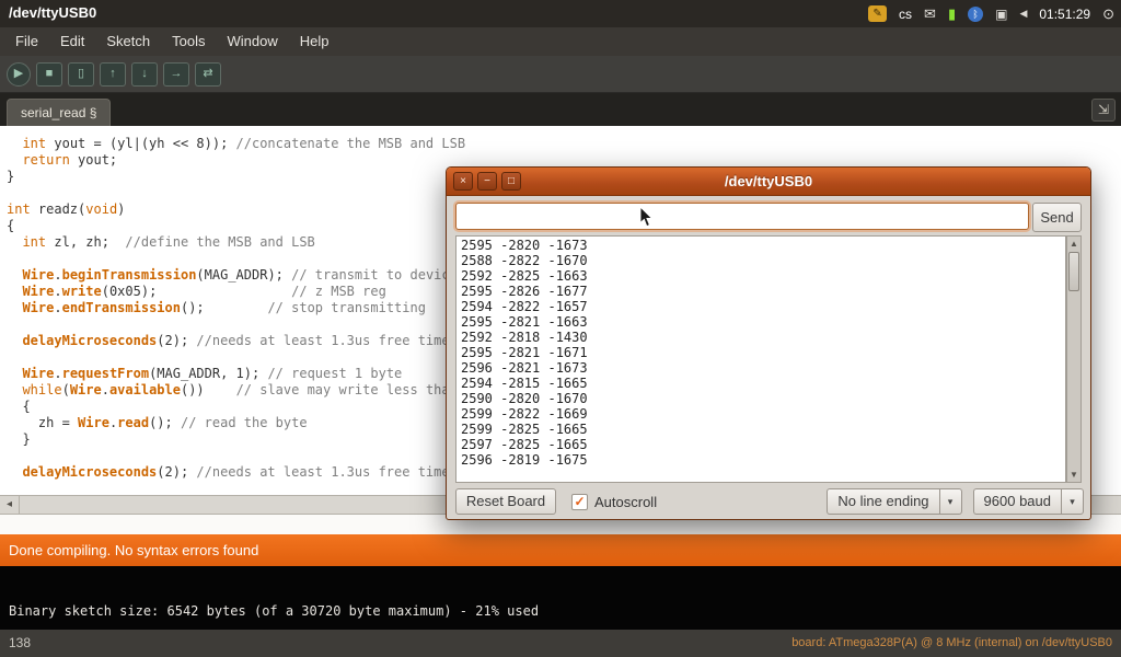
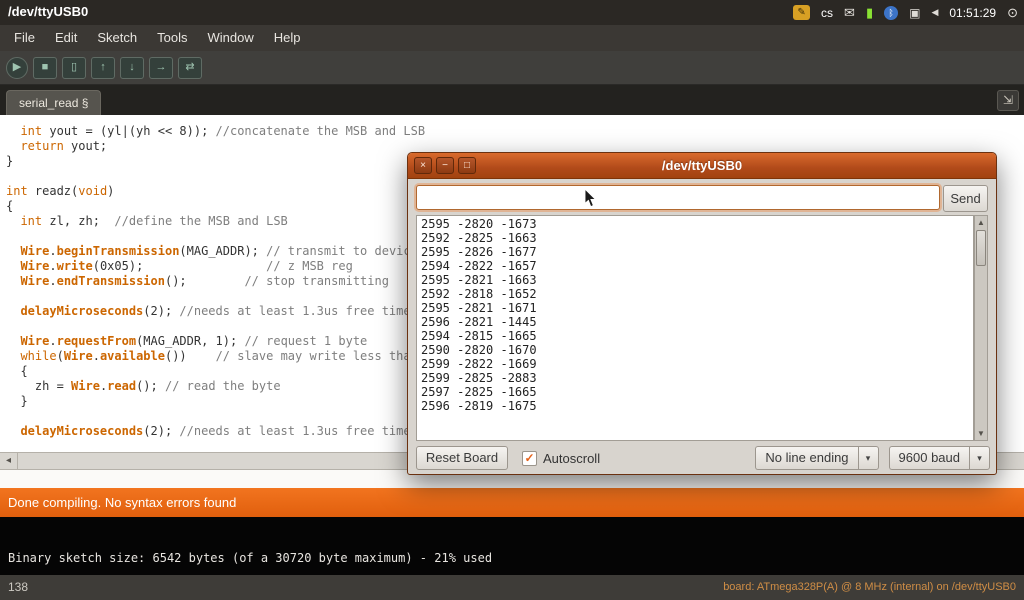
  /dev/ttyUSB0
  ✎
  cs
  ✉
  ▮
  ᛒ
  ▣
  ◀
  01:51:29
  ⊙
  File
  Edit
  Sketch
  Tools
  Window
  Help
  ▶
  ■
  ▯
  ↑
  ↓
  →
  ⇄
  serial_read §
  ⇲
  int yout = (yl|(yh << 8)); //concatenate the MSB and LSB
  return yout;
  }
  int readz(void)
  {
  int zl, zh; //define the MSB and LSB
  Wire.beginTransmission(MAG_ADDR); // transmit to devi
  Wire.write(0x05); // z MSB reg
  Wire.endTransmission(); // stop transmitting
  delayMicroseconds(2); //needs at least 1.3us free tim
  Wire.requestFrom(MAG_ADDR, 1); // request 1 byte
  while(Wire.available()) // slave may write less th
  {
  zh = Wire.read(); // read the byte
  }
  delayMicroseconds(2); //needs at least 1.3us free tim
  ◂
  Done compiling. No syntax errors found
  Binary sketch size: 6542 bytes (of a 30720 byte maximum) - 21% used
  138
  board: ATmega328P(A) @ 8 MHz (internal) on /dev/ttyUSB0
  ×
  −
  □
  /dev/ttyUSB0
  Send
  2595 -2820 -1673
- 2588 -2822 -1670
  2592 -2825 -1663
  2595 -2826 -1677
  2594 -2822 -1657
  2595 -2821 -1663
- 2592 -2818 -1430
+ 2592 -2818 -1652
  2595 -2821 -1671
- 2596 -2821 -1673
+ 2596 -2821 -1445
  2594 -2815 -1665
  2590 -2820 -1670
  2599 -2822 -1669
- 2599 -2825 -1665
+ 2599 -2825 -2883
  2597 -2825 -1665
  2596 -2819 -1675
  ▲
  ▼
  Reset Board
  ✓
  Autoscroll
  No line ending
  ▾
  9600 baud
  ▾
